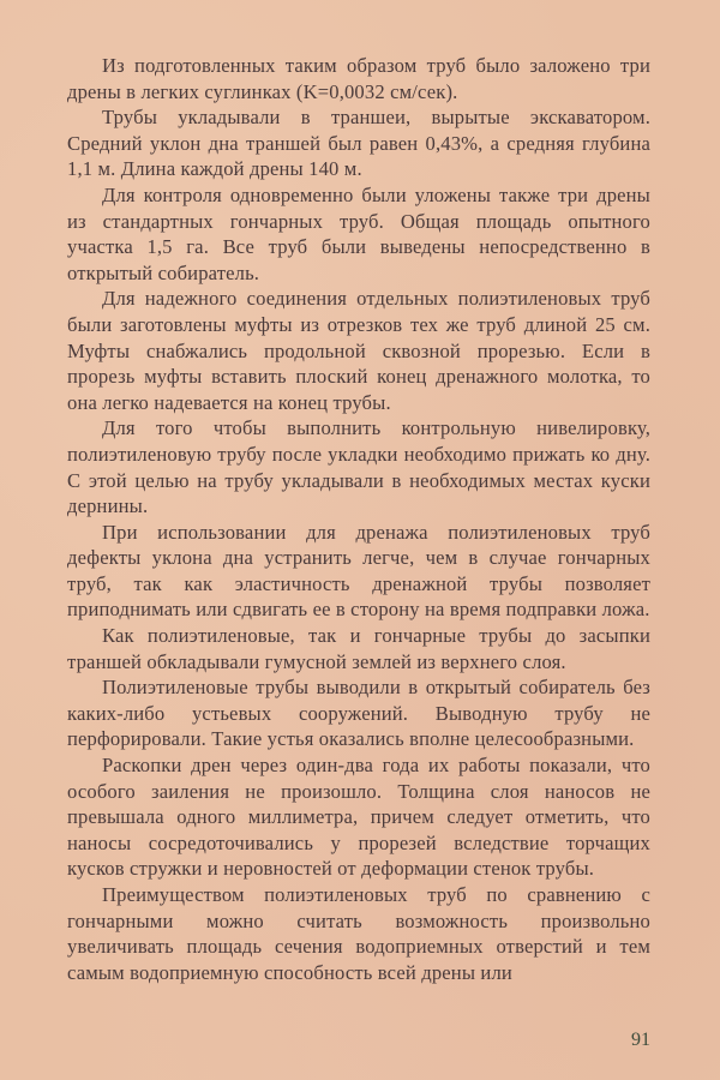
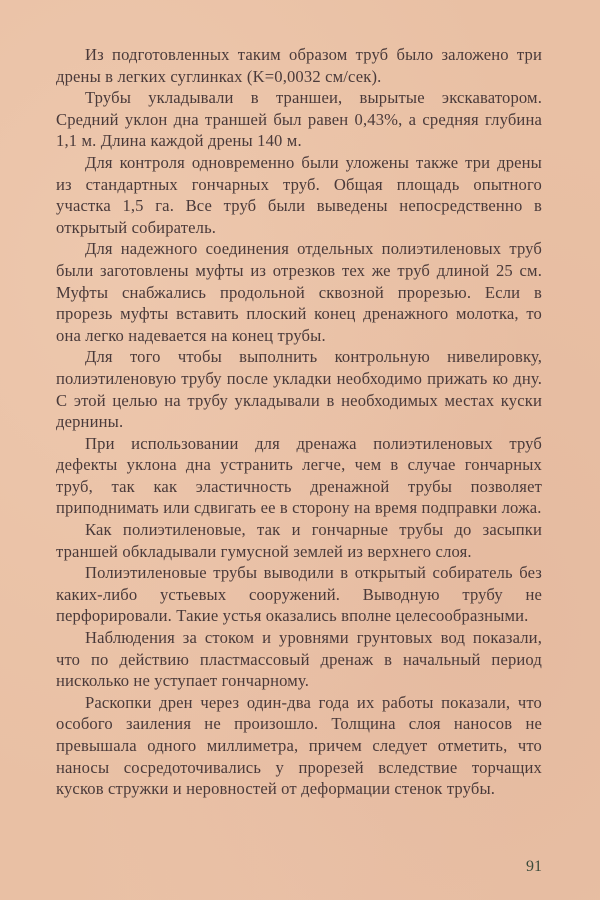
  Из подготовленных таким образом труб было заложено три дрены в легких суглинках (K=0,0032 см/сек).
  Трубы укладывали в траншеи, вырытые экскаватором. Средний уклон дна траншей был равен 0,43%, а средняя глубина 1,1 м. Длина каждой дрены 140 м.
  Для контроля одновременно были уложены также три дрены из стандартных гончарных труб. Общая площадь опытного участка 1,5 га. Все труб были выведены непосредственно в открытый собиратель.
  Для надежного соединения отдельных полиэтиленовых труб были заготовлены муфты из отрезков тех же труб длиной 25 см. Муфты снабжались продольной сквозной прорезью. Если в прорезь муфты вставить плоский конец дренажного молотка, то она легко надевается на конец трубы.
  Для того чтобы выполнить контрольную нивелировку, полиэтиленовую трубу после укладки необходимо прижать ко дну. С этой целью на трубу укладывали в необходимых местах куски дернины.
  При использовании для дренажа полиэтиленовых труб дефекты уклона дна устранить легче, чем в случае гончарных труб, так как эластичность дренажной трубы позволяет приподнимать или сдвигать ее в сторону на время подправки ложа.
  Как полиэтиленовые, так и гончарные трубы до засыпки траншей обкладывали гумусной землей из верхнего слоя.
  Полиэтиленовые трубы выводили в открытый собиратель без каких-либо устьевых сооружений. Выводную трубу не перфорировали. Такие устья оказались вполне целесообразными.
+ Наблюдения за стоком и уровнями грунтовых вод показали, что по действию пластмассовый дренаж в начальный период нисколько не уступает гончарному.
  Раскопки дрен через один-два года их работы показали, что особого заиления не произошло. Толщина слоя наносов не превышала одного миллиметра, причем следует отметить, что наносы сосредоточивались у прорезей вследствие торчащих кусков стружки и неровностей от деформации стенок трубы.
- Преимуществом полиэтиленовых труб по сравнению с гончарными можно считать возможность произвольно увеличивать площадь сечения водоприемных отверстий и тем самым водоприемную способность всей дрены или
  91
